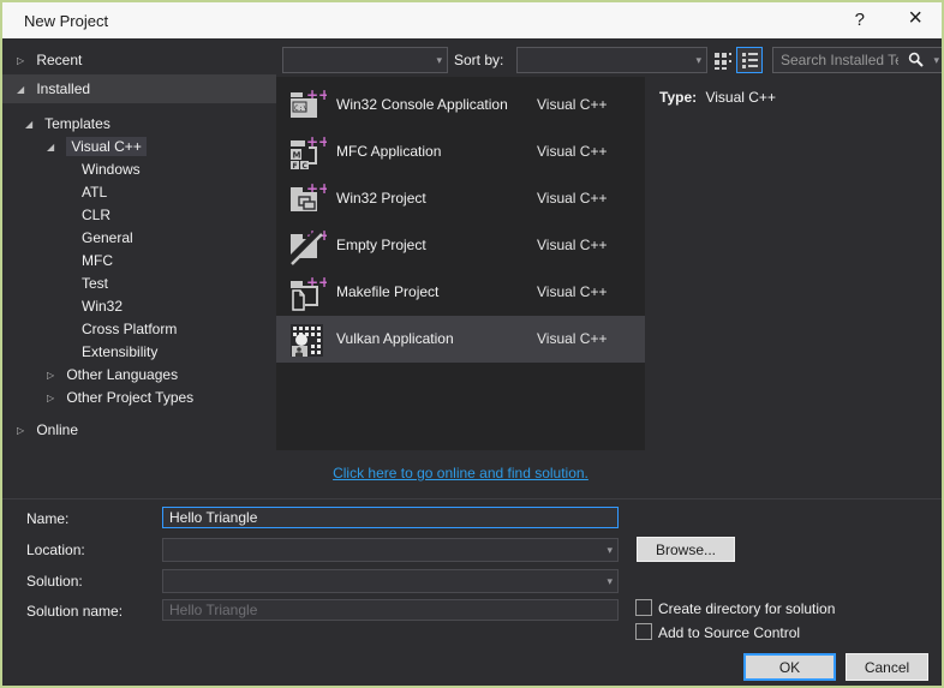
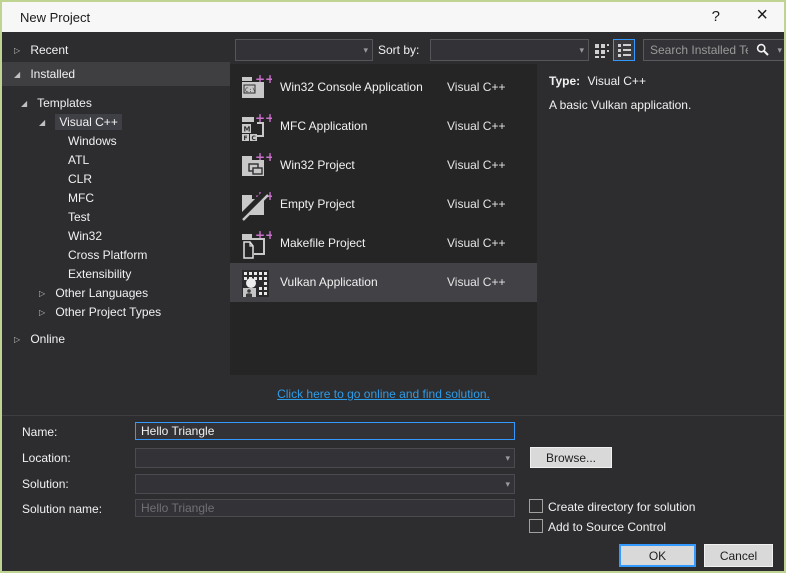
  New Project
  ?
  ×
  ▾
  Sort by:
  ▾
  Search Installed T
  ▾
  ▷ Recent
  ◢ Installed
  ◢ Templates
  ◢ Visual C++
  Windows
  ATL
  CLR
- General
  MFC
  Test
  Win32
  Cross Platform
  Extensibility
  ▷ Other Languages
  ▷ Other Project Types
  ▷ Online
  ++
  Win32 Console Application
  Visual C++
  ++
  M
  MFC Application
  Visual C++
  ++
  Win32 Project
  Visual C++
  Empty Project
  Visual C++
  ++
  Makefile Project
  Visual C++
  Vulkan Application
  Visual C++
  Type: Visual C++
+ A basic Vulkan application.
  Click here to go online and find solution.
  Name:
  Hello Triangle
  Location:
  ▾
  Browse...
  Solution:
  ▾
  Solution name:
  Hello Triangle
  Create directory for solution
  Add to Source Control
  OK
  Cancel
